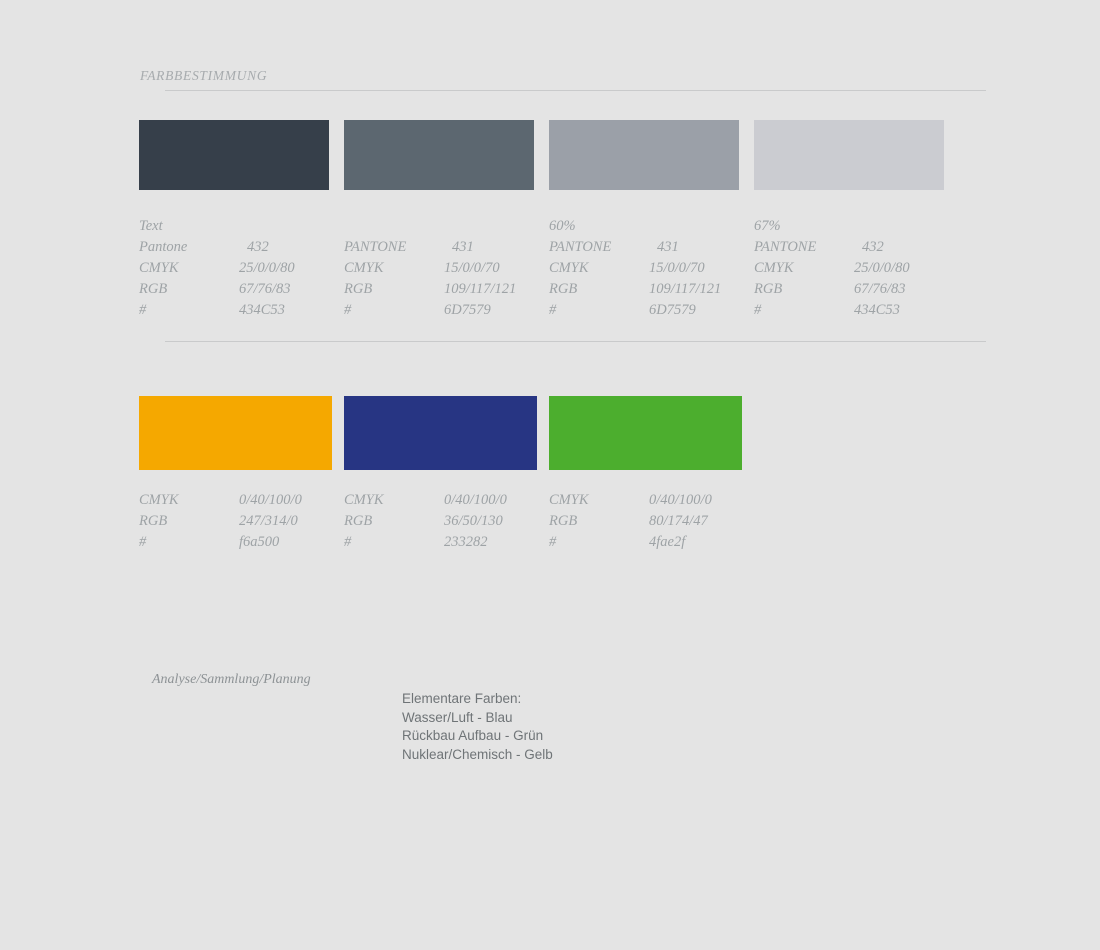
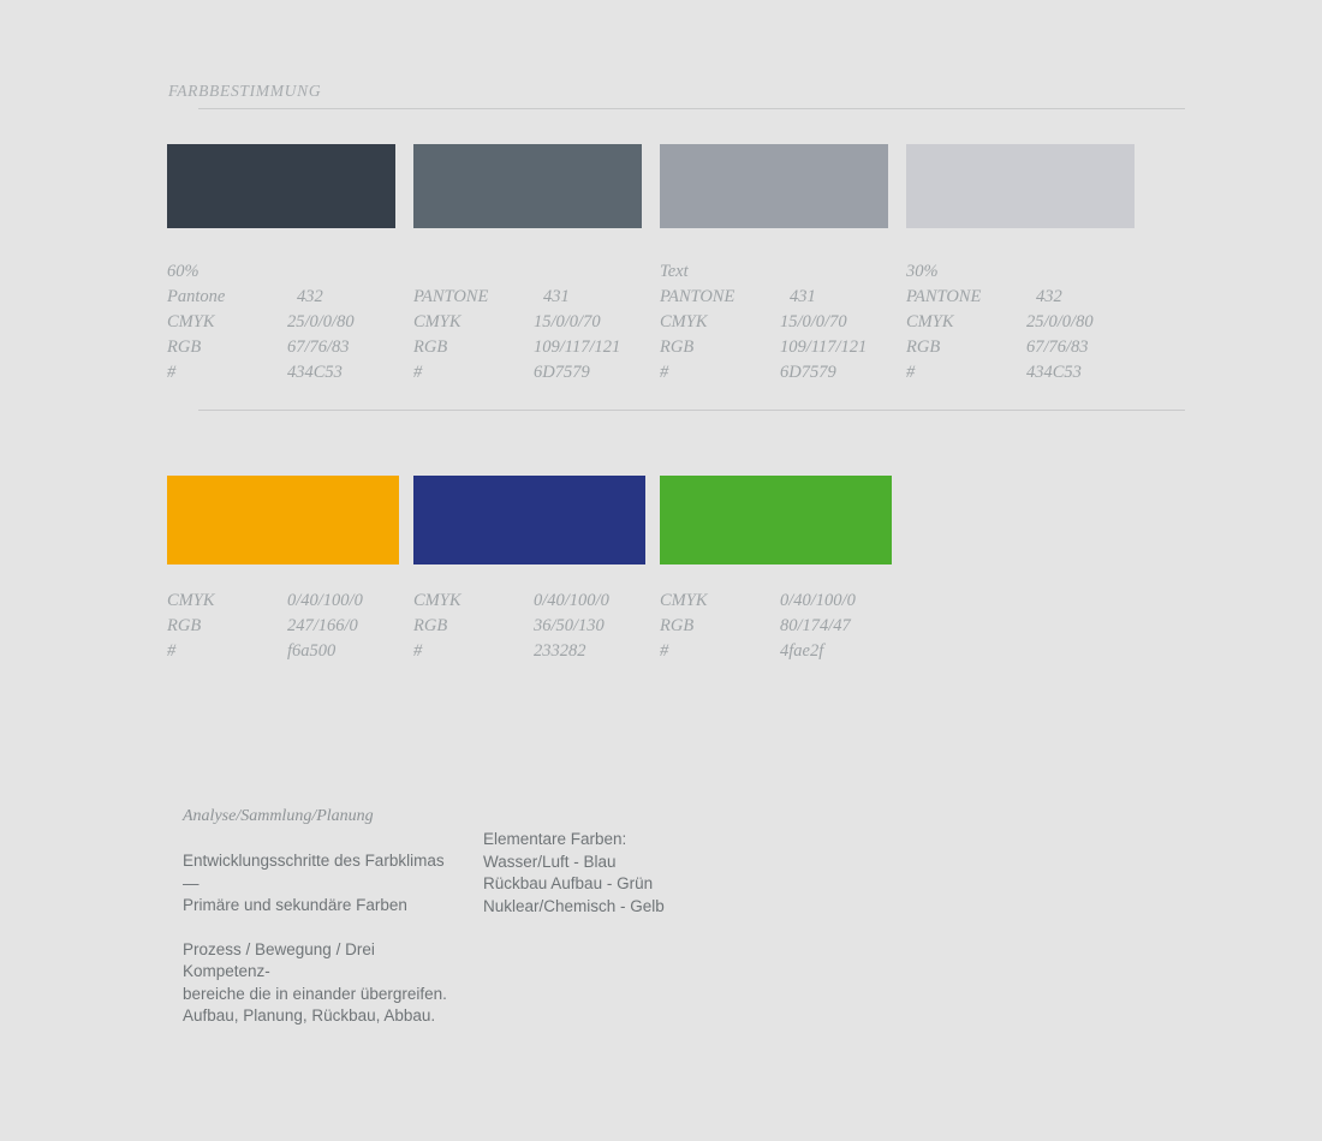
  FARBBESTIMMUNG
- Text
+ 60%
  Pantone 432
  CMYK 25/0/0/80
  RGB 67/76/83
  # 434C53
  PANTONE 431
  CMYK 15/0/0/70
  RGB 109/117/121
  # 6D7579
- 60%
+ Text
  PANTONE 431
  CMYK 15/0/0/70
  RGB 109/117/121
  # 6D7579
- 67%
+ 30%
  PANTONE 432
  CMYK 25/0/0/80
  RGB 67/76/83
  # 434C53
  CMYK 0/40/100/0
- RGB 247/314/0
+ RGB 247/166/0
  # f6a500
  CMYK 0/40/100/0
  RGB 36/50/130
  # 233282
  CMYK 0/40/100/0
  RGB 80/174/47
  # 4fae2f
  Analyse/Sammlung/Planung
+ Entwicklungsschritte des Farbklimas —
+ Primäre und sekundäre Farben
+ Prozess / Bewegung / Drei Kompetenz-
+ bereiche die in einander übergreifen.
+ Aufbau, Planung, Rückbau, Abbau.
  Elementare Farben:
  Wasser/Luft - Blau
  Rückbau Aufbau - Grün
  Nuklear/Chemisch - Gelb
